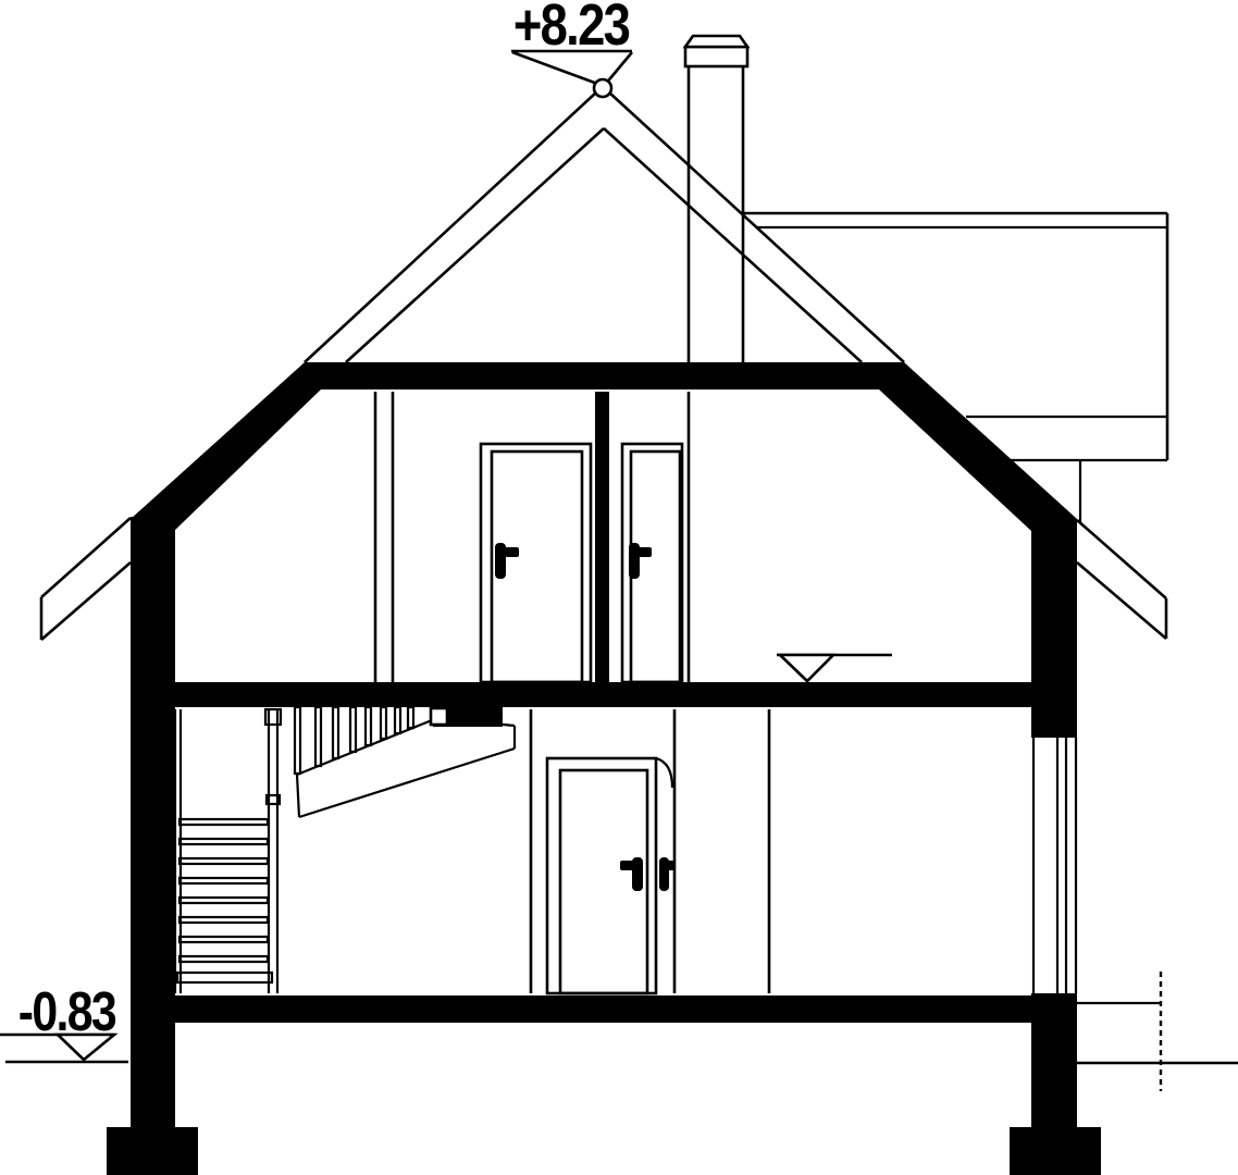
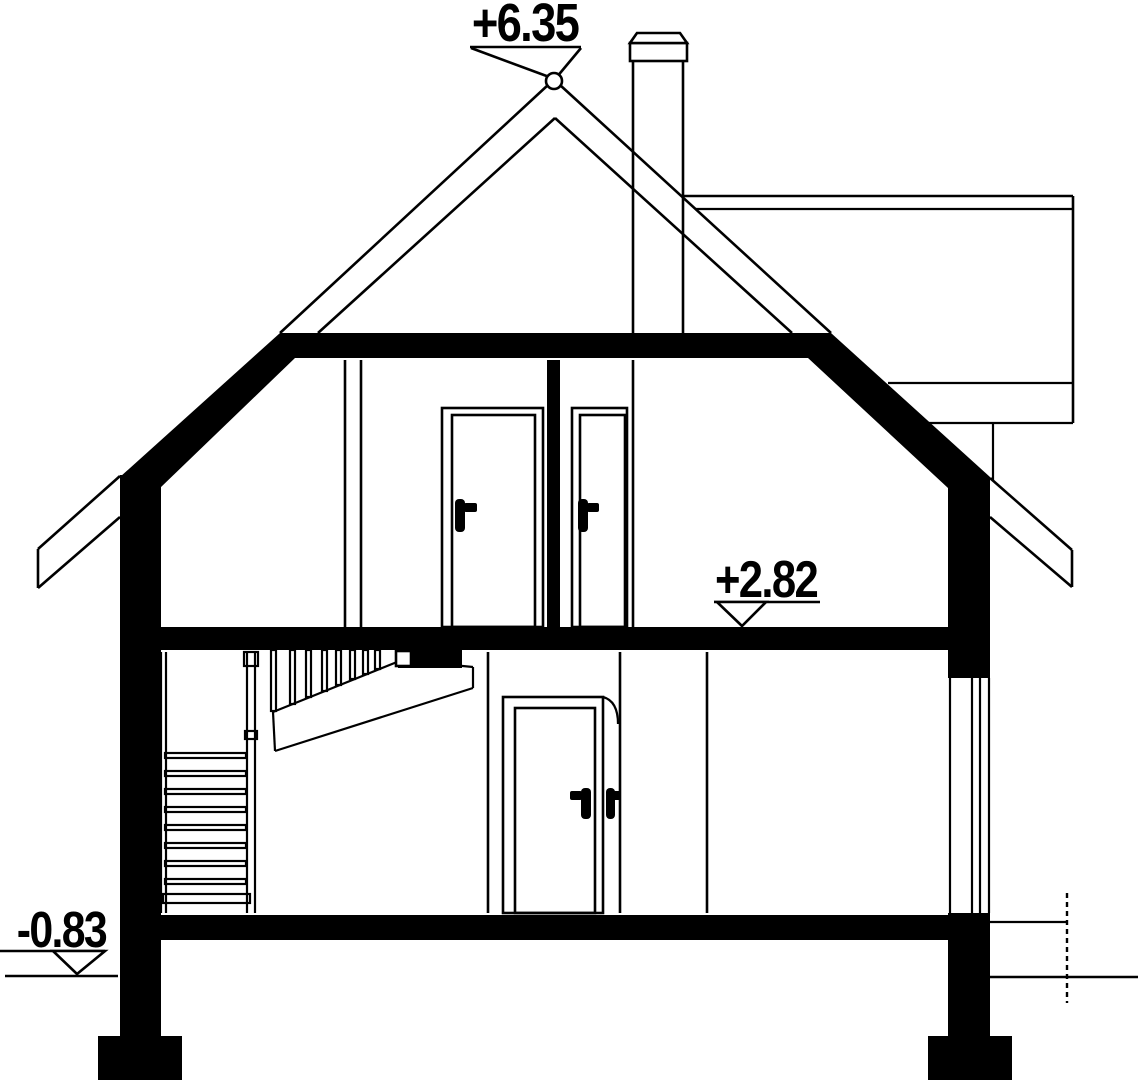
- +8.23
+ +6.35
+ +2.82
  -0.83
